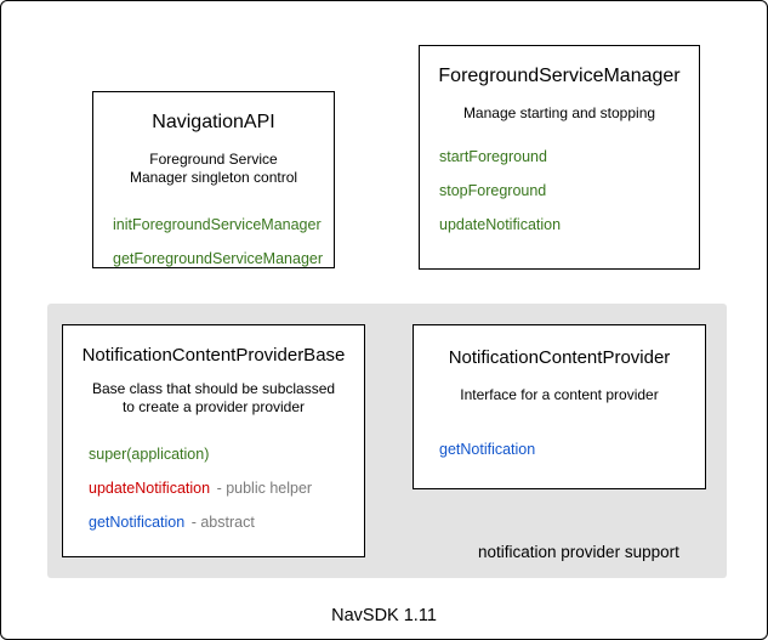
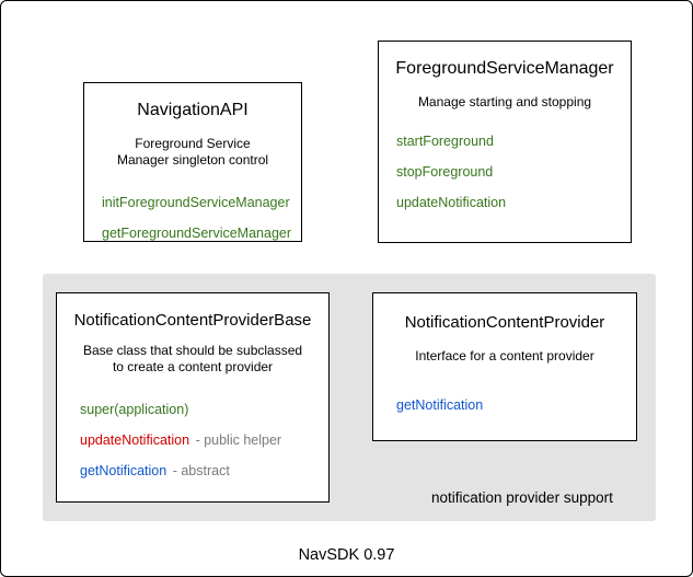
  NavigationAPI
  Foreground Service
  Manager singleton control
  initForegroundServiceManager
  getForegroundServiceManager
  ForegroundServiceManager
  Manage starting and stopping
  startForeground
  stopForeground
  updateNotification
  NotificationContentProviderBase
  Base class that should be subclassed
- to create a provider provider
+ to create a content provider
  super(application)
  updateNotification - public helper
  getNotification - abstract
  NotificationContentProvider
  Interface for a content provider
  getNotification
  notification provider support
- NavSDK 1.11
+ NavSDK 0.97
